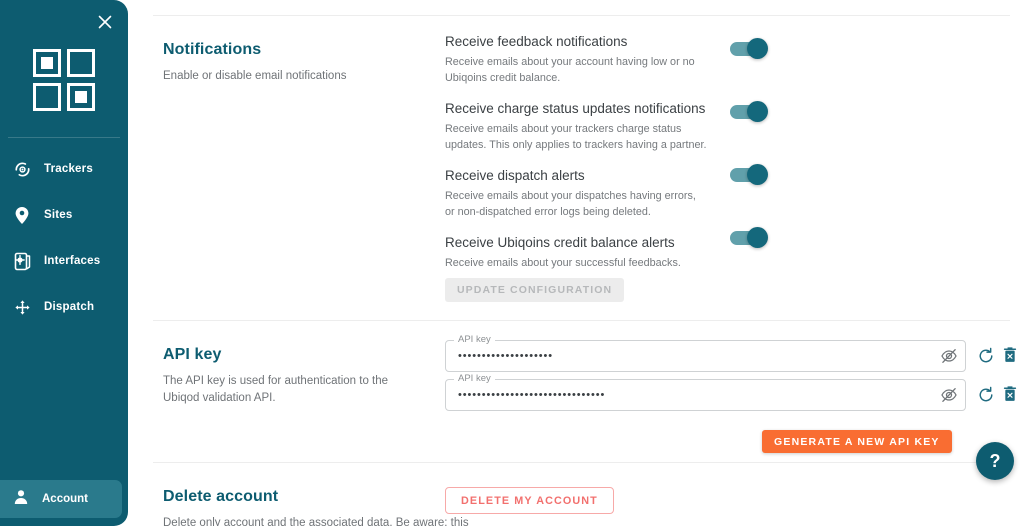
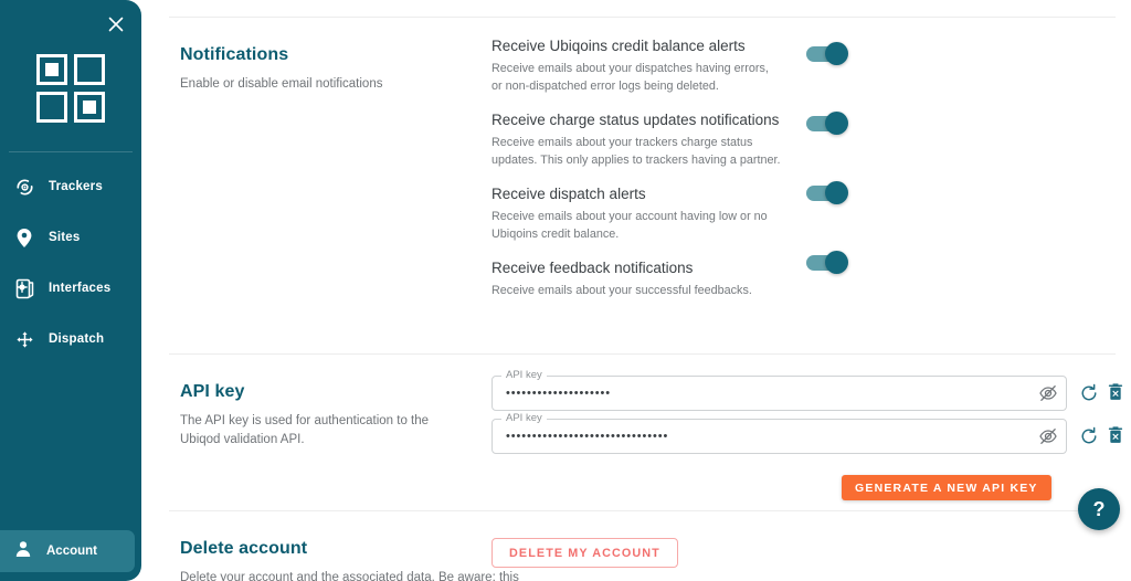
  Trackers
  Sites
  Interfaces
  Dispatch
  Account
  Notifications
  Enable or disable email notifications
- Receive feedback notifications
+ Receive Ubiqoins credit balance alerts
- Receive emails about your account having low or no Ubiqoins credit balance.
+ Receive emails about your dispatches having errors, or non-dispatched error logs being deleted.
  Receive charge status updates notifications
  Receive emails about your trackers charge status updates. This only applies to trackers having a partner.
  Receive dispatch alerts
- Receive emails about your dispatches having errors, or non-dispatched error logs being deleted.
+ Receive emails about your account having low or no Ubiqoins credit balance.
- Receive Ubiqoins credit balance alerts
+ Receive feedback notifications
  Receive emails about your successful feedbacks.
- UPDATE CONFIGURATION
  API key
  The API key is used for authentication to the Ubiqod validation API.
  API key
  ••••••••••••••••••••
  API key
  •••••••••••••••••••••••••••••••
  GENERATE A NEW API KEY
  Delete account
- Delete only account and the associated data. Be aware: this
+ Delete your account and the associated data. Be aware: this
  DELETE MY ACCOUNT
  ?
